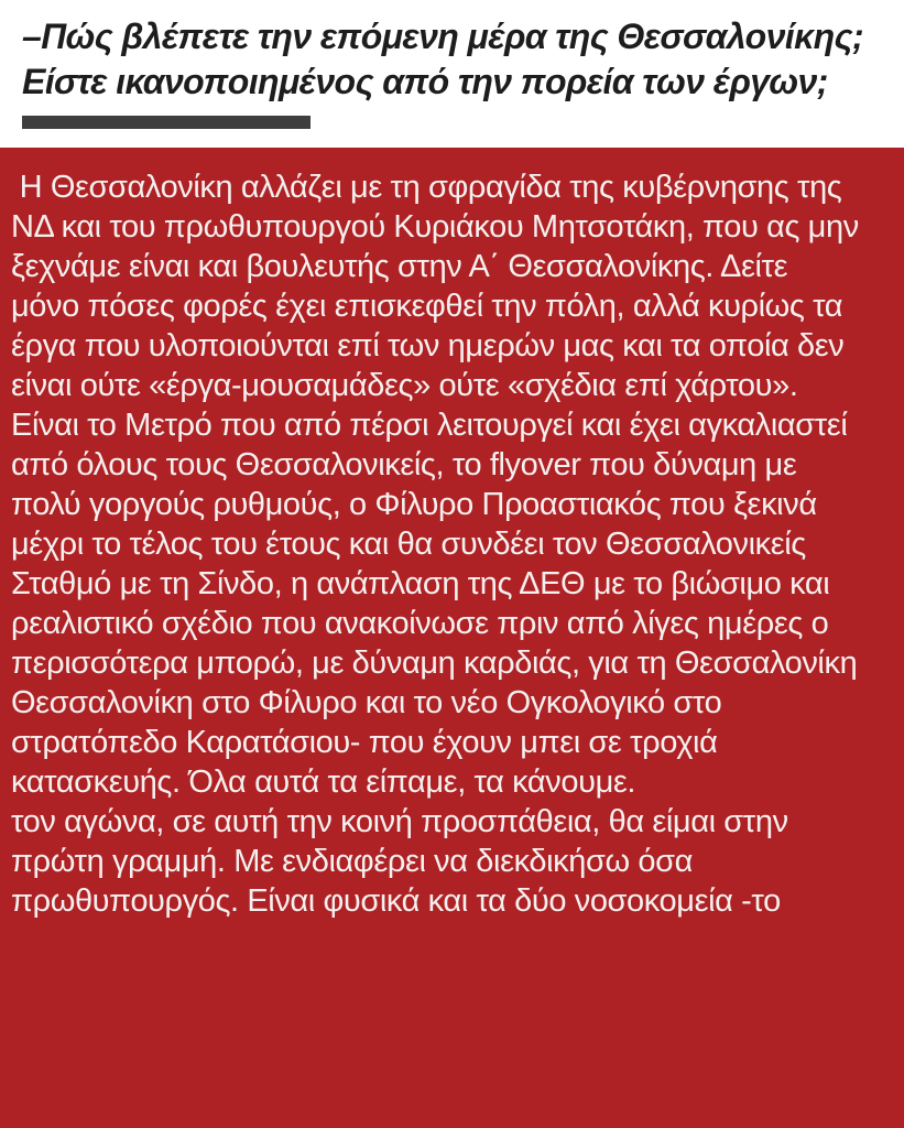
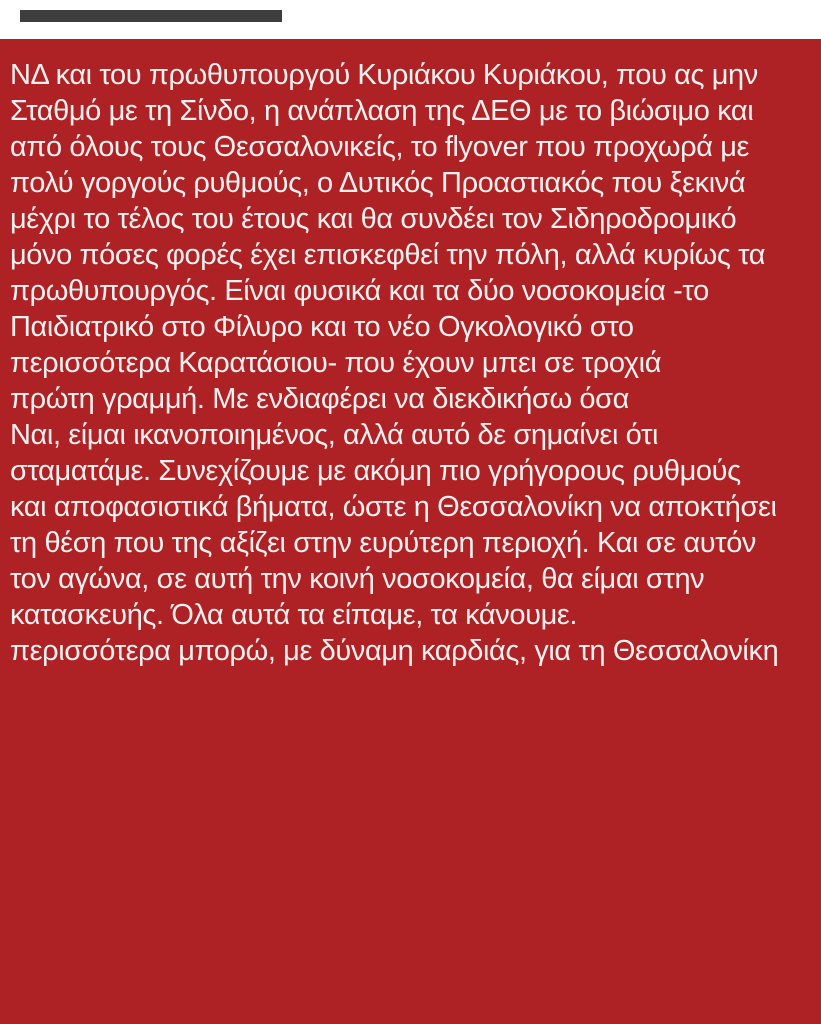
- –Πώς βλέπετε την επόμενη μέρα της Θεσσαλονίκης;
- Είστε ικανοποιημένος από την πορεία των έργων;
- Η Θεσσαλονίκη αλλάζει με τη σφραγίδα της κυβέρνησης της
- ΝΔ και του πρωθυπουργού Κυριάκου Μητσοτάκη, που ας μην
+ ΝΔ και του πρωθυπουργού Κυριάκου Κυριάκου, που ας μην
- ξεχνάμε είναι και βουλευτής στην Α΄ Θεσσαλονίκης. Δείτε
- μόνο πόσες φορές έχει επισκεφθεί την πόλη, αλλά κυρίως τα
+ Σταθμό με τη Σίνδο, η ανάπλαση της ΔΕΘ με το βιώσιμο και
- έργα που υλοποιούνται επί των ημερών μας και τα οποία δεν
- είναι ούτε «έργα-μουσαμάδες» ούτε «σχέδια επί χάρτου».
- Είναι το Μετρό που από πέρσι λειτουργεί και έχει αγκαλιαστεί
- από όλους τους Θεσσαλονικείς, το flyover που δύναμη με
+ από όλους τους Θεσσαλονικείς, το flyover που προχωρά με
- πολύ γοργούς ρυθμούς, ο Φίλυρο Προαστιακός που ξεκινά
+ πολύ γοργούς ρυθμούς, ο Δυτικός Προαστιακός που ξεκινά
- μέχρι το τέλος του έτους και θα συνδέει τον Θεσσαλονικείς
+ μέχρι το τέλος του έτους και θα συνδέει τον Σιδηροδρομικό
- Σταθμό με τη Σίνδο, η ανάπλαση της ΔΕΘ με το βιώσιμο και
+ μόνο πόσες φορές έχει επισκεφθεί την πόλη, αλλά κυρίως τα
- ρεαλιστικό σχέδιο που ανακοίνωσε πριν από λίγες ημέρες ο
- περισσότερα μπορώ, με δύναμη καρδιάς, για τη Θεσσαλονίκη
+ πρωθυπουργός. Είναι φυσικά και τα δύο νοσοκομεία -το
- Θεσσαλονίκη στο Φίλυρο και το νέο Ογκολογικό στο
+ Παιδιατρικό στο Φίλυρο και το νέο Ογκολογικό στο
- στρατόπεδο Καρατάσιου- που έχουν μπει σε τροχιά
+ περισσότερα Καρατάσιου- που έχουν μπει σε τροχιά
- κατασκευής. Όλα αυτά τα είπαμε, τα κάνουμε.
+ πρώτη γραμμή. Με ενδιαφέρει να διεκδικήσω όσα
+ Ναι, είμαι ικανοποιημένος, αλλά αυτό δε σημαίνει ότι
+ σταματάμε. Συνεχίζουμε με ακόμη πιο γρήγορους ρυθμούς
+ και αποφασιστικά βήματα, ώστε η Θεσσαλονίκη να αποκτήσει
+ τη θέση που της αξίζει στην ευρύτερη περιοχή. Και σε αυτόν
- τον αγώνα, σε αυτή την κοινή προσπάθεια, θα είμαι στην
+ τον αγώνα, σε αυτή την κοινή νοσοκομεία, θα είμαι στην
- πρώτη γραμμή. Με ενδιαφέρει να διεκδικήσω όσα
+ κατασκευής. Όλα αυτά τα είπαμε, τα κάνουμε.
- πρωθυπουργός. Είναι φυσικά και τα δύο νοσοκομεία -το
+ περισσότερα μπορώ, με δύναμη καρδιάς, για τη Θεσσαλονίκη
